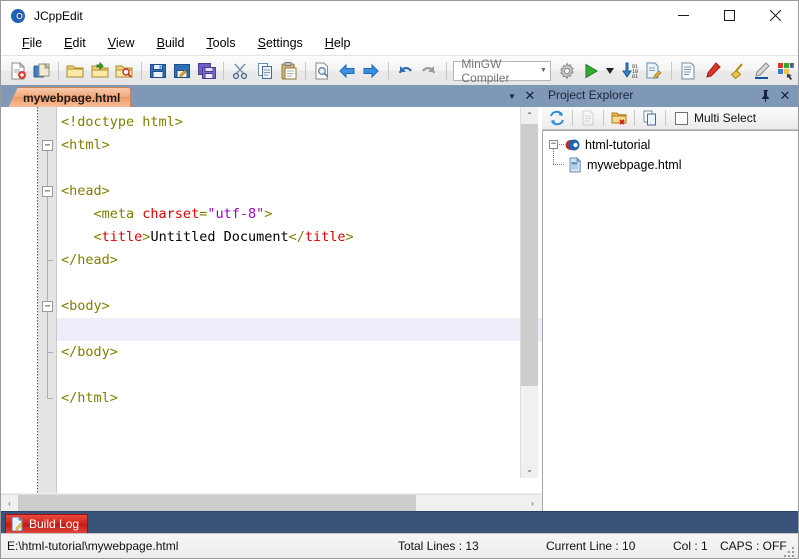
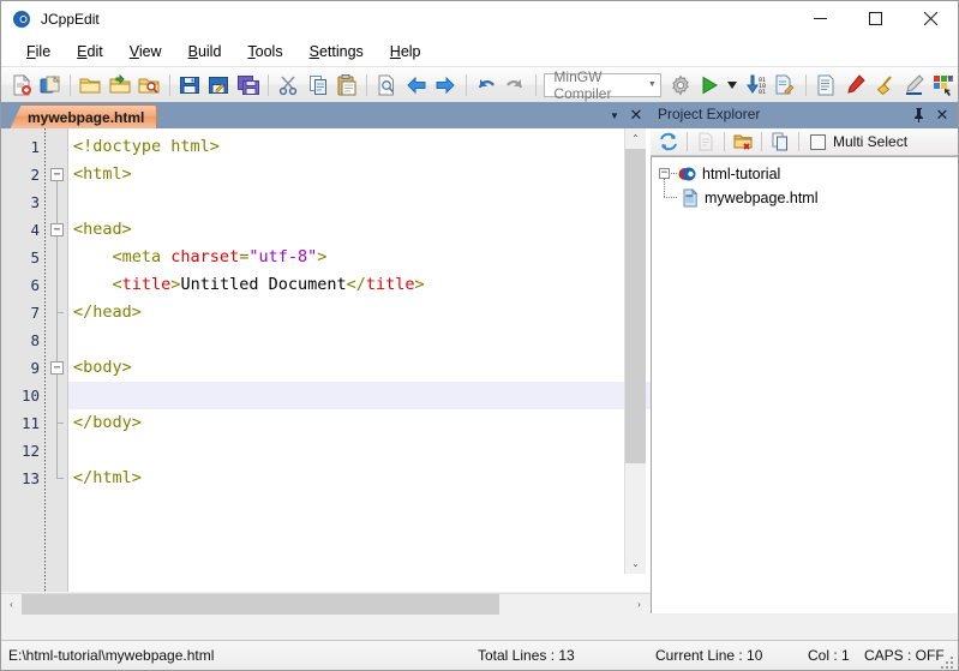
  JCppEdit
  File
  Edit
  View
  Build
  Tools
  Settings
  Help
  MinGW Compiler
  ▾
  mywebpage.html
  ▼
  ✕
+ 1
+ 2
+ 3
+ 4
+ 5
+ 6
+ 7
+ 8
+ 9
+ 10
+ 11
+ 12
+ 13
  −
  −
  −
  <!doctype html>
  <html>
  <head>
  <meta charset="utf-8">
  <title>Untitled Document</title>
  </head>
  <body>
  </body>
  </html>
  ⌃
  ⌄
  ‹
  ›
  Project Explorer
  ✕
  Multi Select
  −
  html-tutorial
  mywebpage.html
- Build Log
  E:\html-tutorial\mywebpage.html
  Total Lines : 13
  Current Line : 10
  Col : 1
  CAPS : OFF
